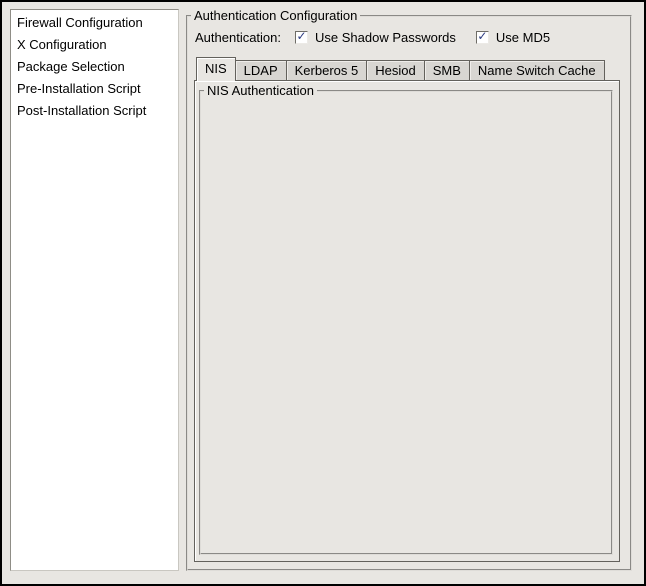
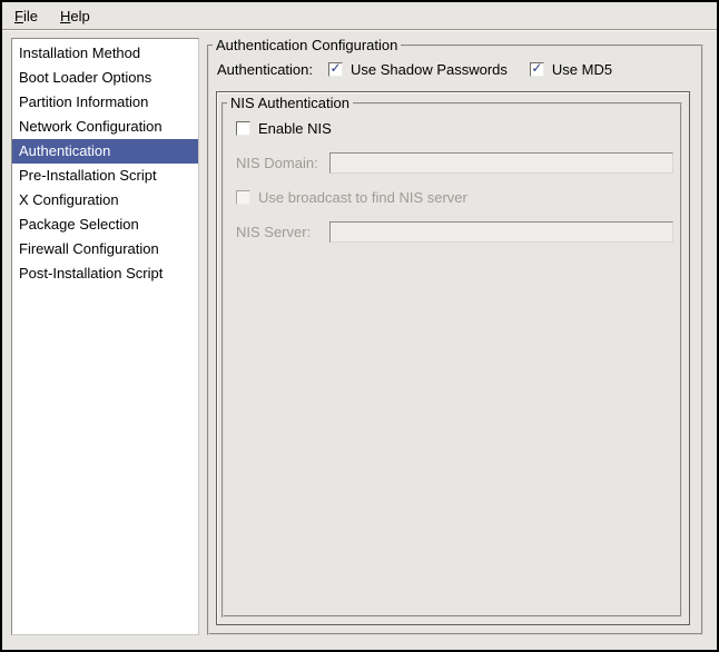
+ File
+ Help
+ Installation Method
+ Boot Loader Options
+ Partition Information
+ Network Configuration
+ Authentication
- Firewall Configuration
+ Pre-Installation Script
  X Configuration
  Package Selection
- Pre-Installation Script
+ Firewall Configuration
  Post-Installation Script
  Authentication Configuration
  Authentication:
  ✓
  Use Shadow Passwords
  ✓
  Use MD5
- NIS
- LDAP
- Kerberos 5
- Hesiod
- SMB
- Name Switch Cache
  NIS Authentication
+ Enable NIS
+ NIS Domain:
+ Use broadcast to find NIS server
+ NIS Server:
